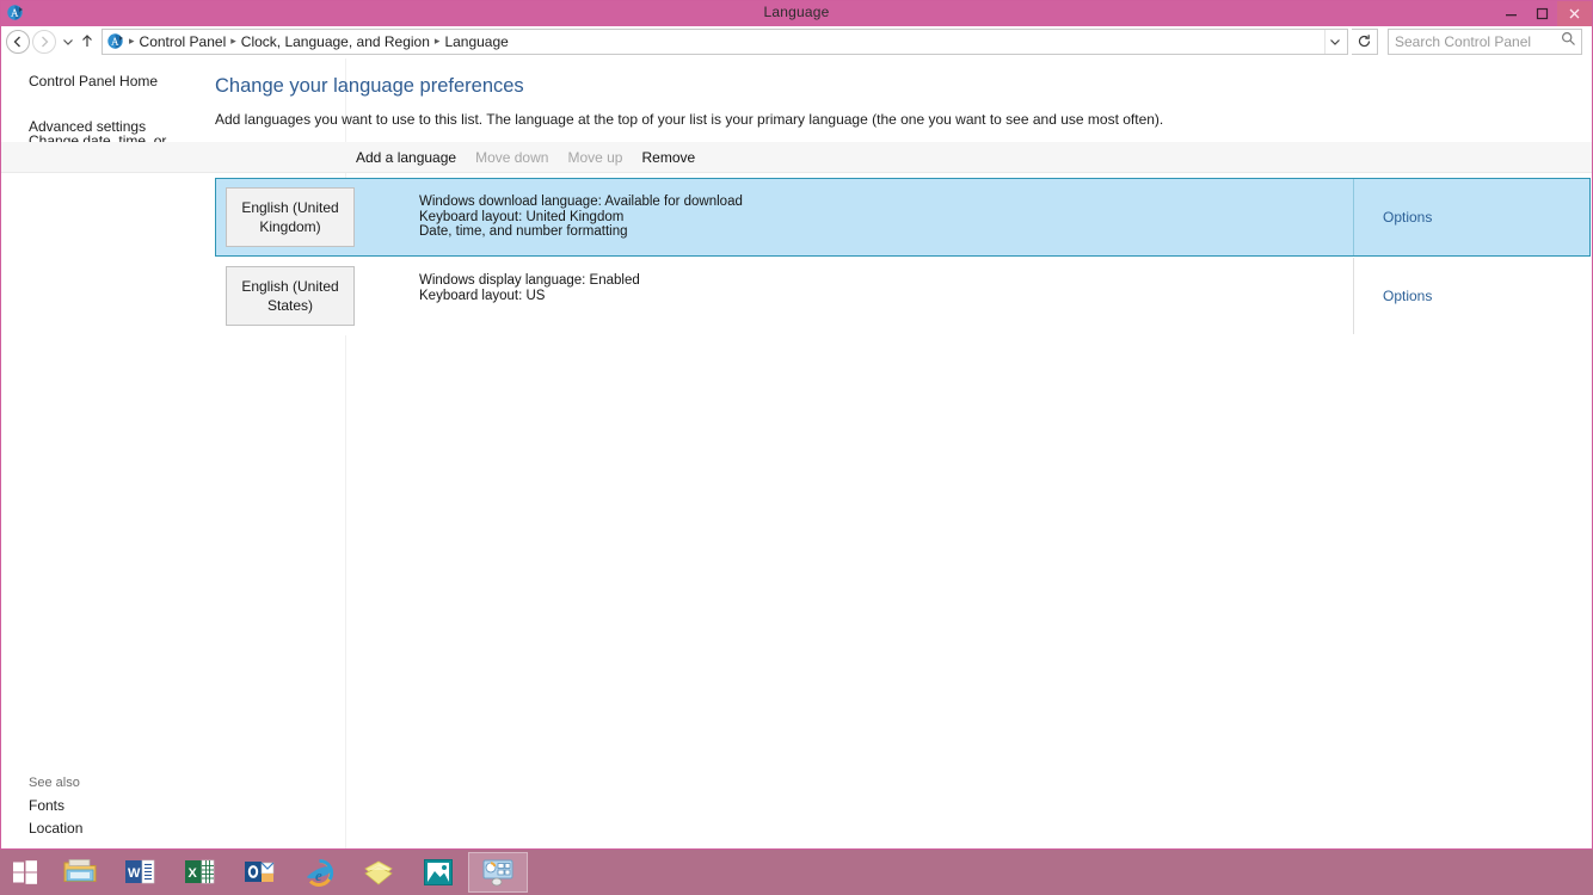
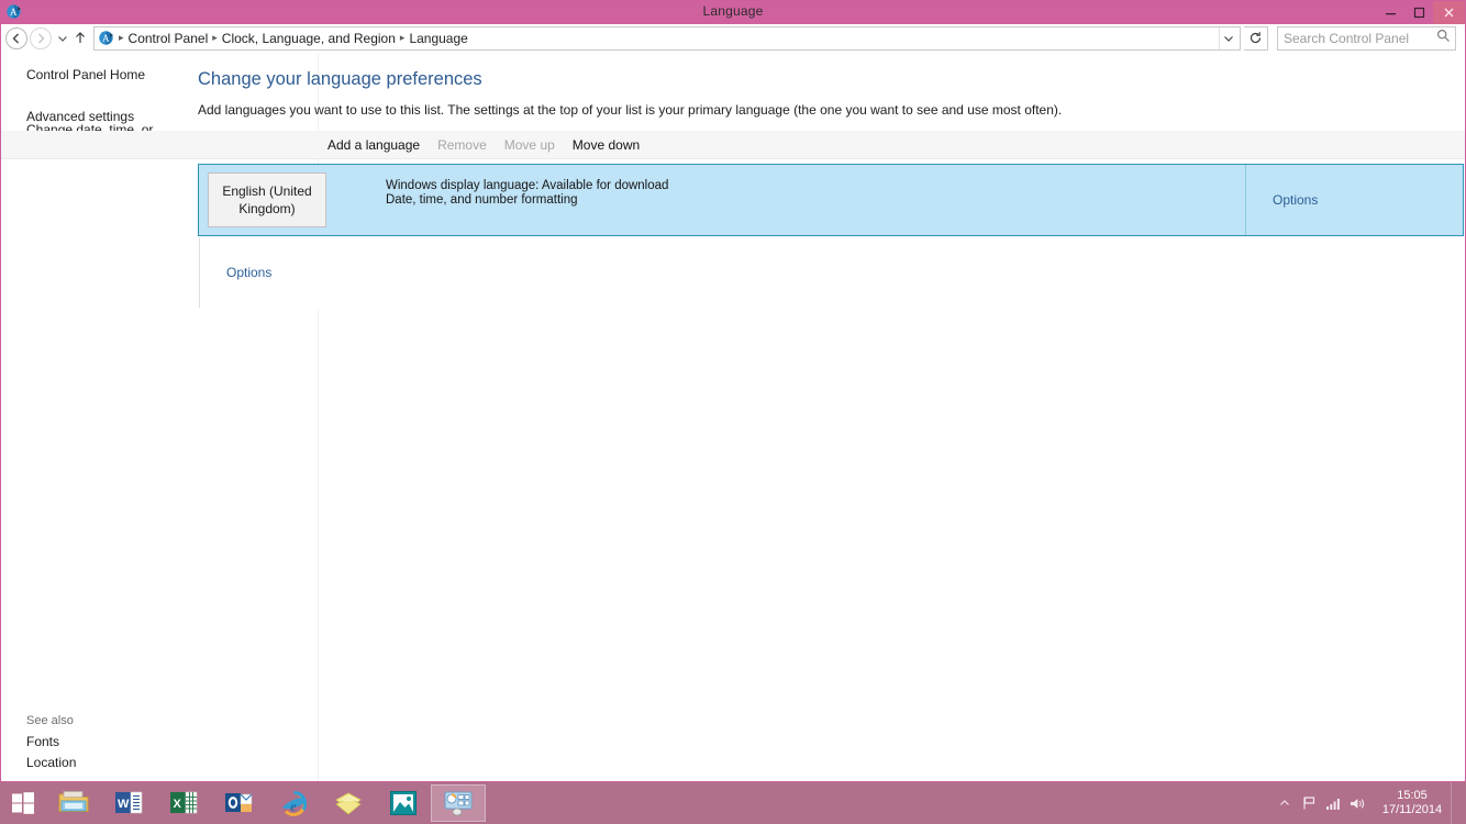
  A
  Language
  A
  ▸
  Control Panel
  ▸
  Clock, Language, and Region
  ▸
  Language
  Search Control Panel
  Control Panel Home
  Advanced settings
  See also
  Fonts
  Location
  Change your language preferences
- Add languages you want to use to this list. The language at the top of your list is your primary language (the one you want to see and use most often).
+ Add languages you want to use to this list. The settings at the top of your list is your primary language (the one you want to see and use most often).
  Add a language
- Move down
+ Remove
  Move up
- Remove
+ Move down
  English (United Kingdom)
- Windows download language: Available for download
+ Windows display language: Available for download
- Keyboard layout: United Kingdom
  Date, time, and number formatting
  Options
- English (United States)
- Windows display language: Enabled
- Keyboard layout: US
  Options
  W
  X
  e
+ 15:05
+ 17/11/2014
